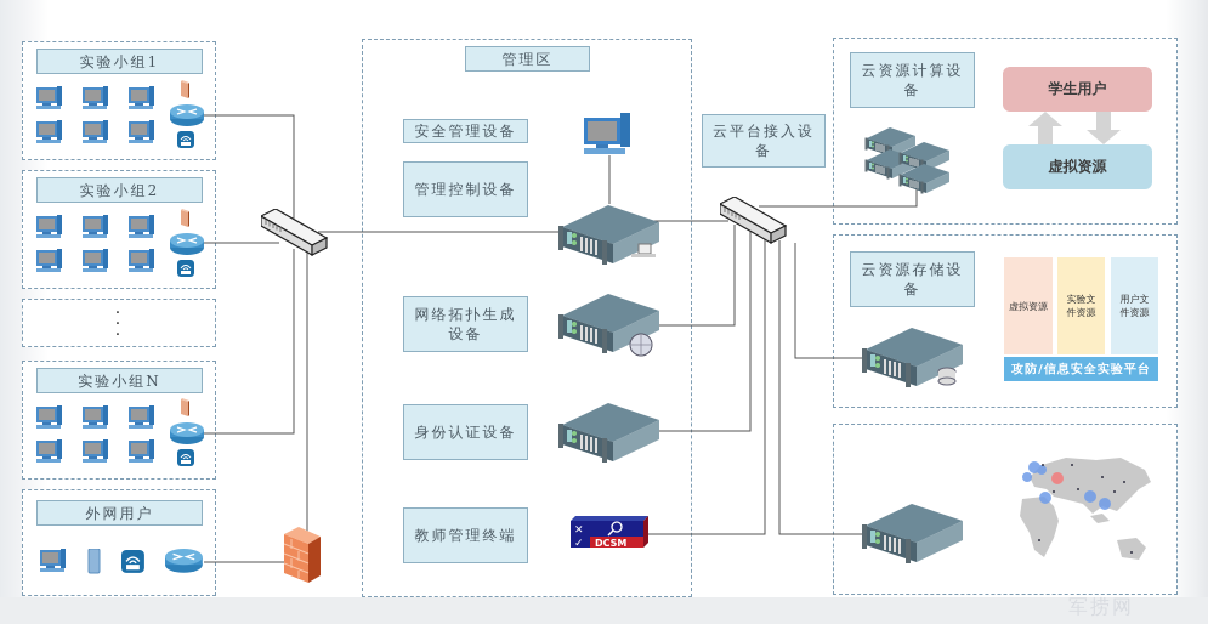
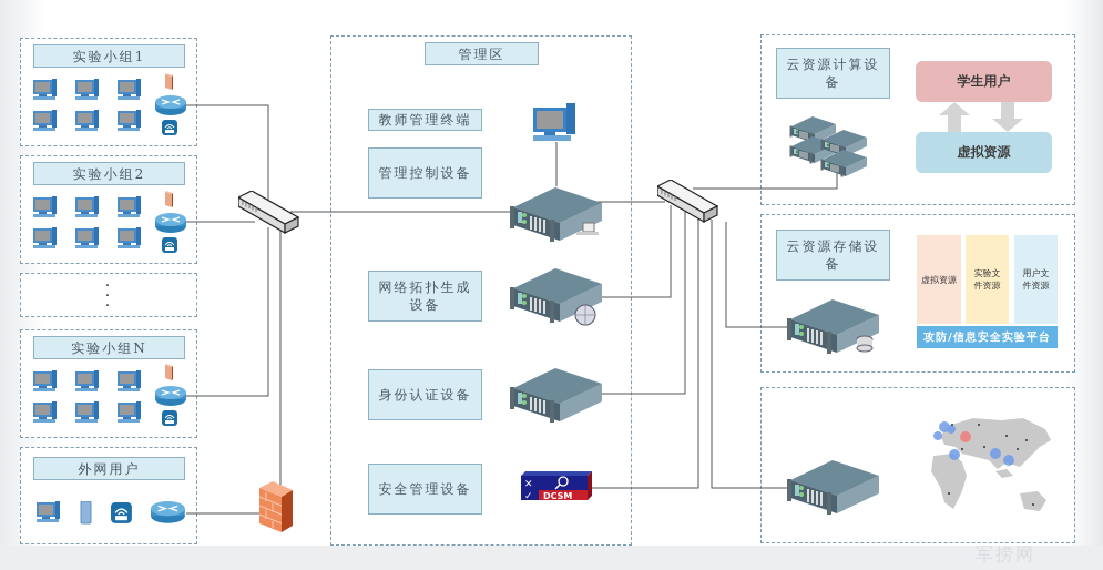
  实验小组1
  实验小组2
  实验小组N
  外网用户
  ·
  ·
  ·
  管理区
- 安全管理设备
+ 教师管理终端
  管理控制设备
  网络拓扑生成设备
  身份认证设备
- 教师管理终端
+ 安全管理设备
- 云平台接入设备
  云资源计算设备
  学生用户
  虚拟资源
  云资源存储设备
  虚拟资源
  实验文件资源
  用户文件资源
  攻防/信息安全实验平台
  ✕
  ✓
  DCSM
  军捞网
